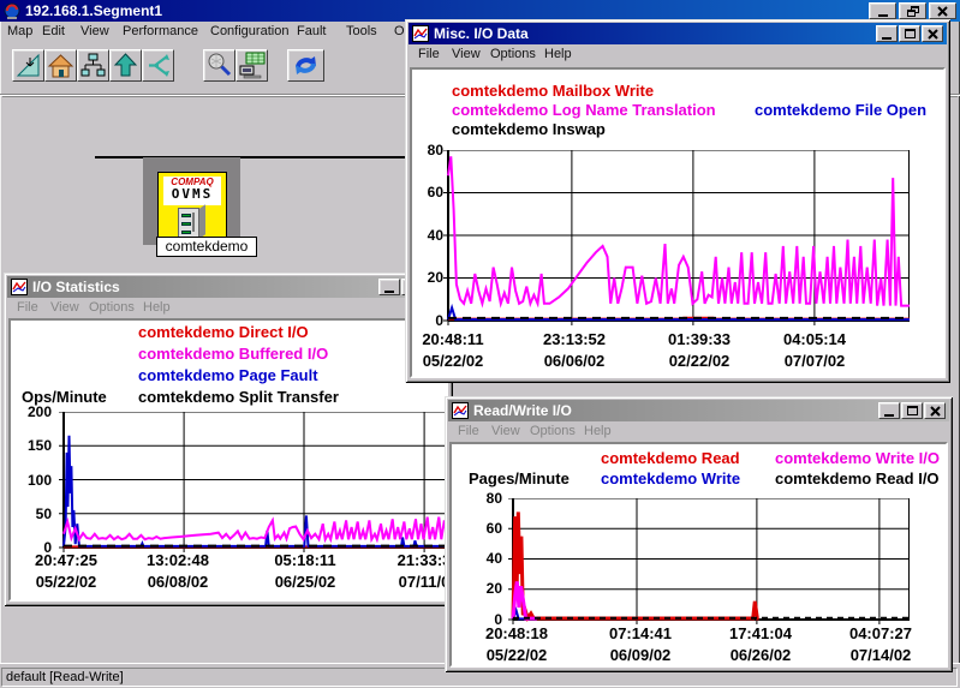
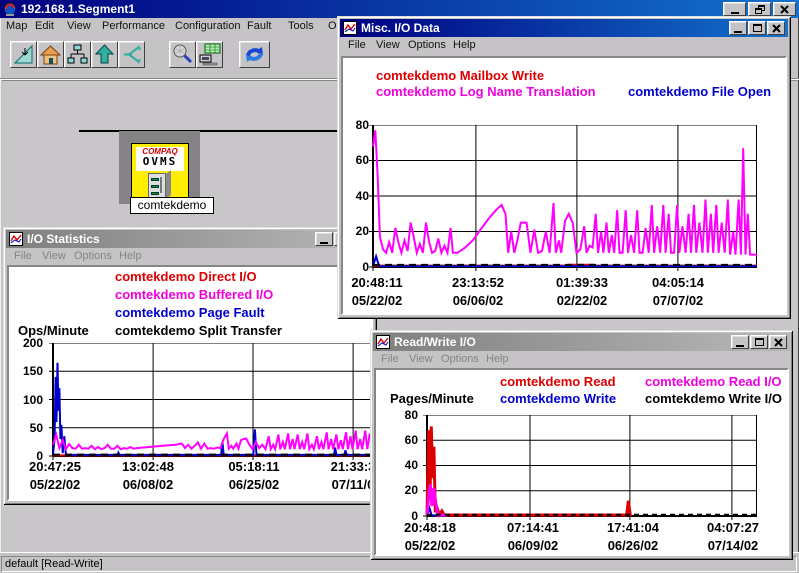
  192.168.1.Segment1
  Map
  Edit
  View
  Performance
  Configuration
  Fault
  Tools
  COMPAQ
  OVMS
  comtekdemo
  default [Read-Write]
  I/O Statistics
  File
  View
  Options
  Help
  comtekdemo Direct I/O
  comtekdemo Buffered I/O
  comtekdemo Page Fault
  comtekdemo Split Transfer
  Ops/Minute
  200
  150
  100
  50
  0
  20:47:25
  13:02:48
  05:18:11
  21:33:
  05/22/02
  06/08/02
  06/25/02
  07/11/
  Read/Write I/O
  File
  View
  Options
  Help
  comtekdemo Read
- comtekdemo Write I/O
+ comtekdemo Read I/O
  Pages/Minute
  comtekdemo Write
- comtekdemo Read I/O
+ comtekdemo Write I/O
  80
  60
  40
  20
  0
  20:48:18
  07:14:41
  17:41:04
  04:07:27
  05/22/02
  06/09/02
  06/26/02
  07/14/02
  Misc. I/O Data
  File
  View
  Options
  Help
  comtekdemo Mailbox Write
  comtekdemo Log Name Translation
  comtekdemo File Open
- comtekdemo Inswap
  80
  60
  40
  20
  0
  20:48:11
  23:13:52
  01:39:33
  04:05:14
  05/22/02
  06/06/02
  02/22/02
  07/07/02
